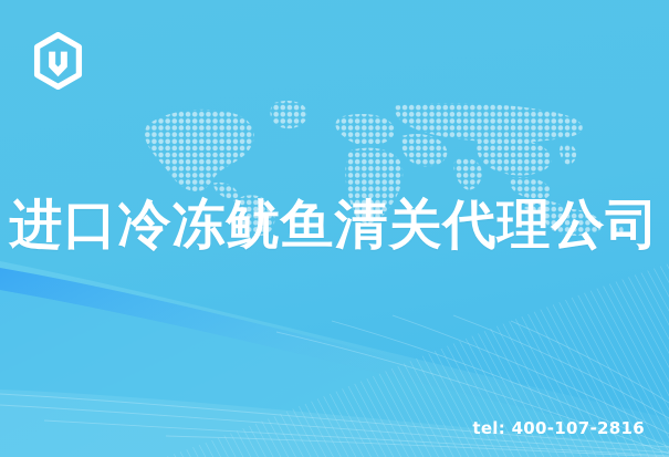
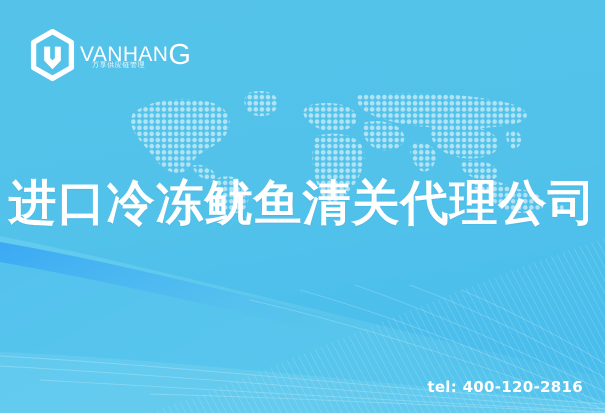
+ VANHANG
+ 万享供应链管理
  进口冷冻鱿鱼清关代理公司
- tel: 400-107-2816
+ tel: 400-120-2816
